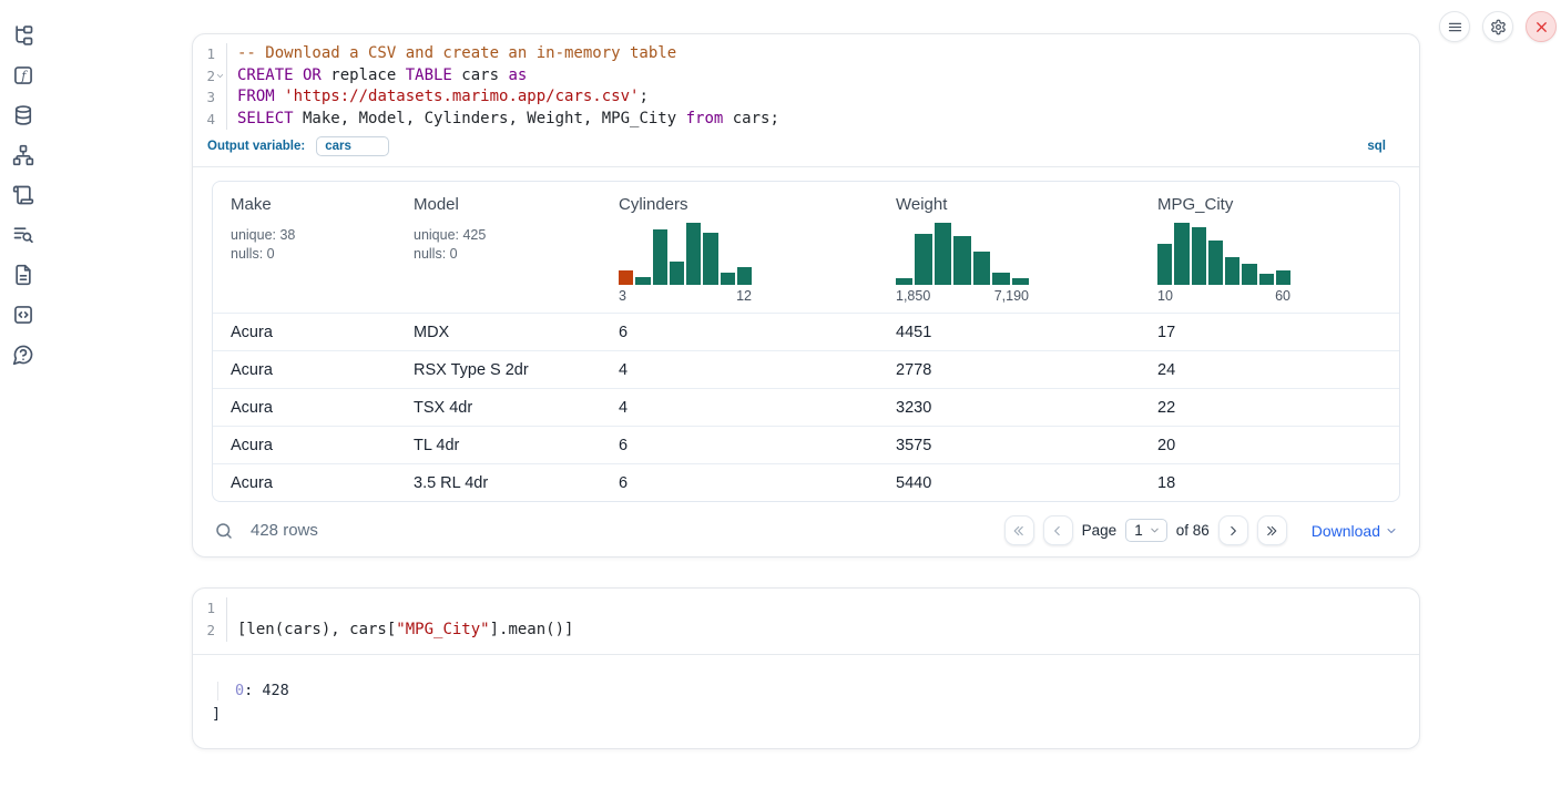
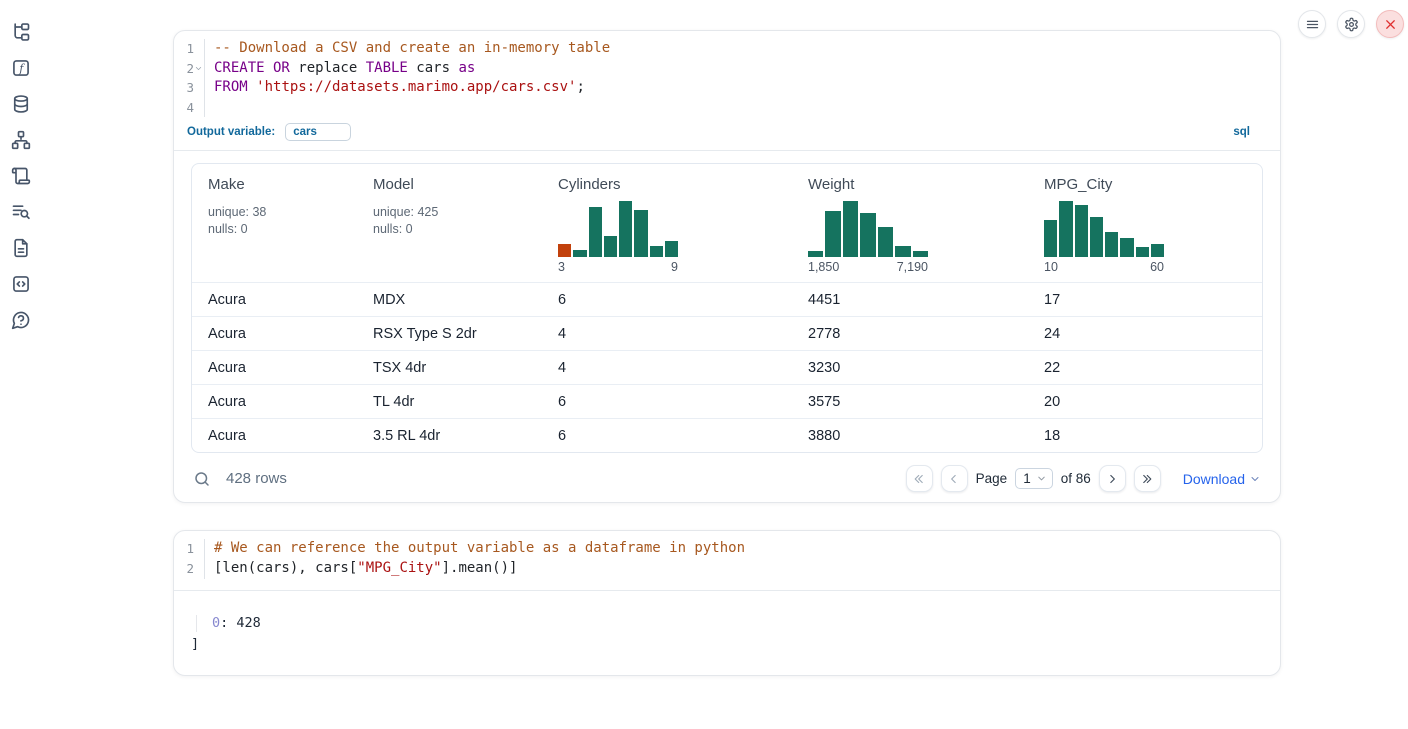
  f
  1
  -- Download a CSV and create an in-memory table
  2
  CREATE OR replace TABLE cars as
  3
  FROM 'https://datasets.marimo.app/cars.csv';
  4
- SELECT Make, Model, Cylinders, Weight, MPG_City from cars;
  Output variable:
  cars
  sql
  Make
  unique: 38
  nulls: 0
  Model
  unique: 425
  nulls: 0
  Cylinders
  3
- 12
+ 9
  Weight
  1,850
  7,190
  MPG_City
  10
  60
  Acura
  MDX
  6
  4451
  17
  Acura
  RSX Type S 2dr
  4
  2778
  24
  Acura
  TSX 4dr
  4
  3230
  22
  Acura
  TL 4dr
  6
  3575
  20
  Acura
  3.5 RL 4dr
  6
- 5440
+ 3880
  18
  428 rows
  Page
  1
  of 86
  Download
  1
+ # We can reference the output variable as a dataframe in python
  2
  [len(cars), cars["MPG_City"].mean()]
  0: 428
  ]
